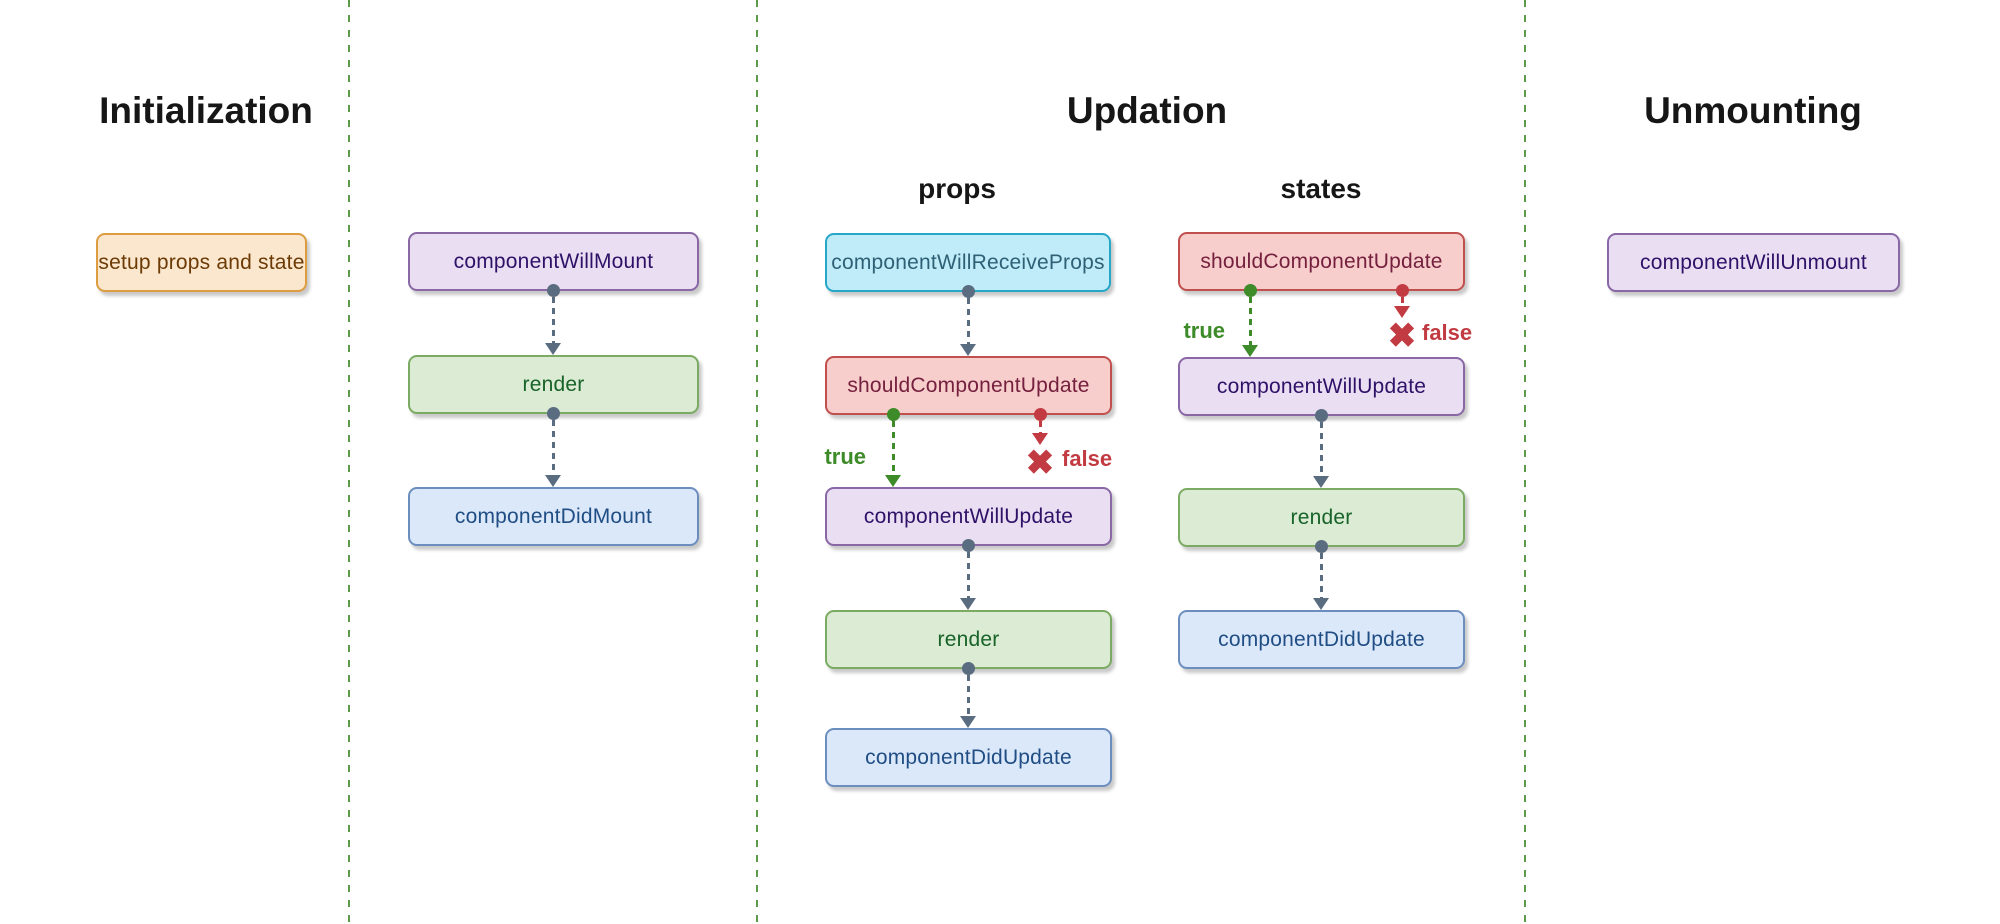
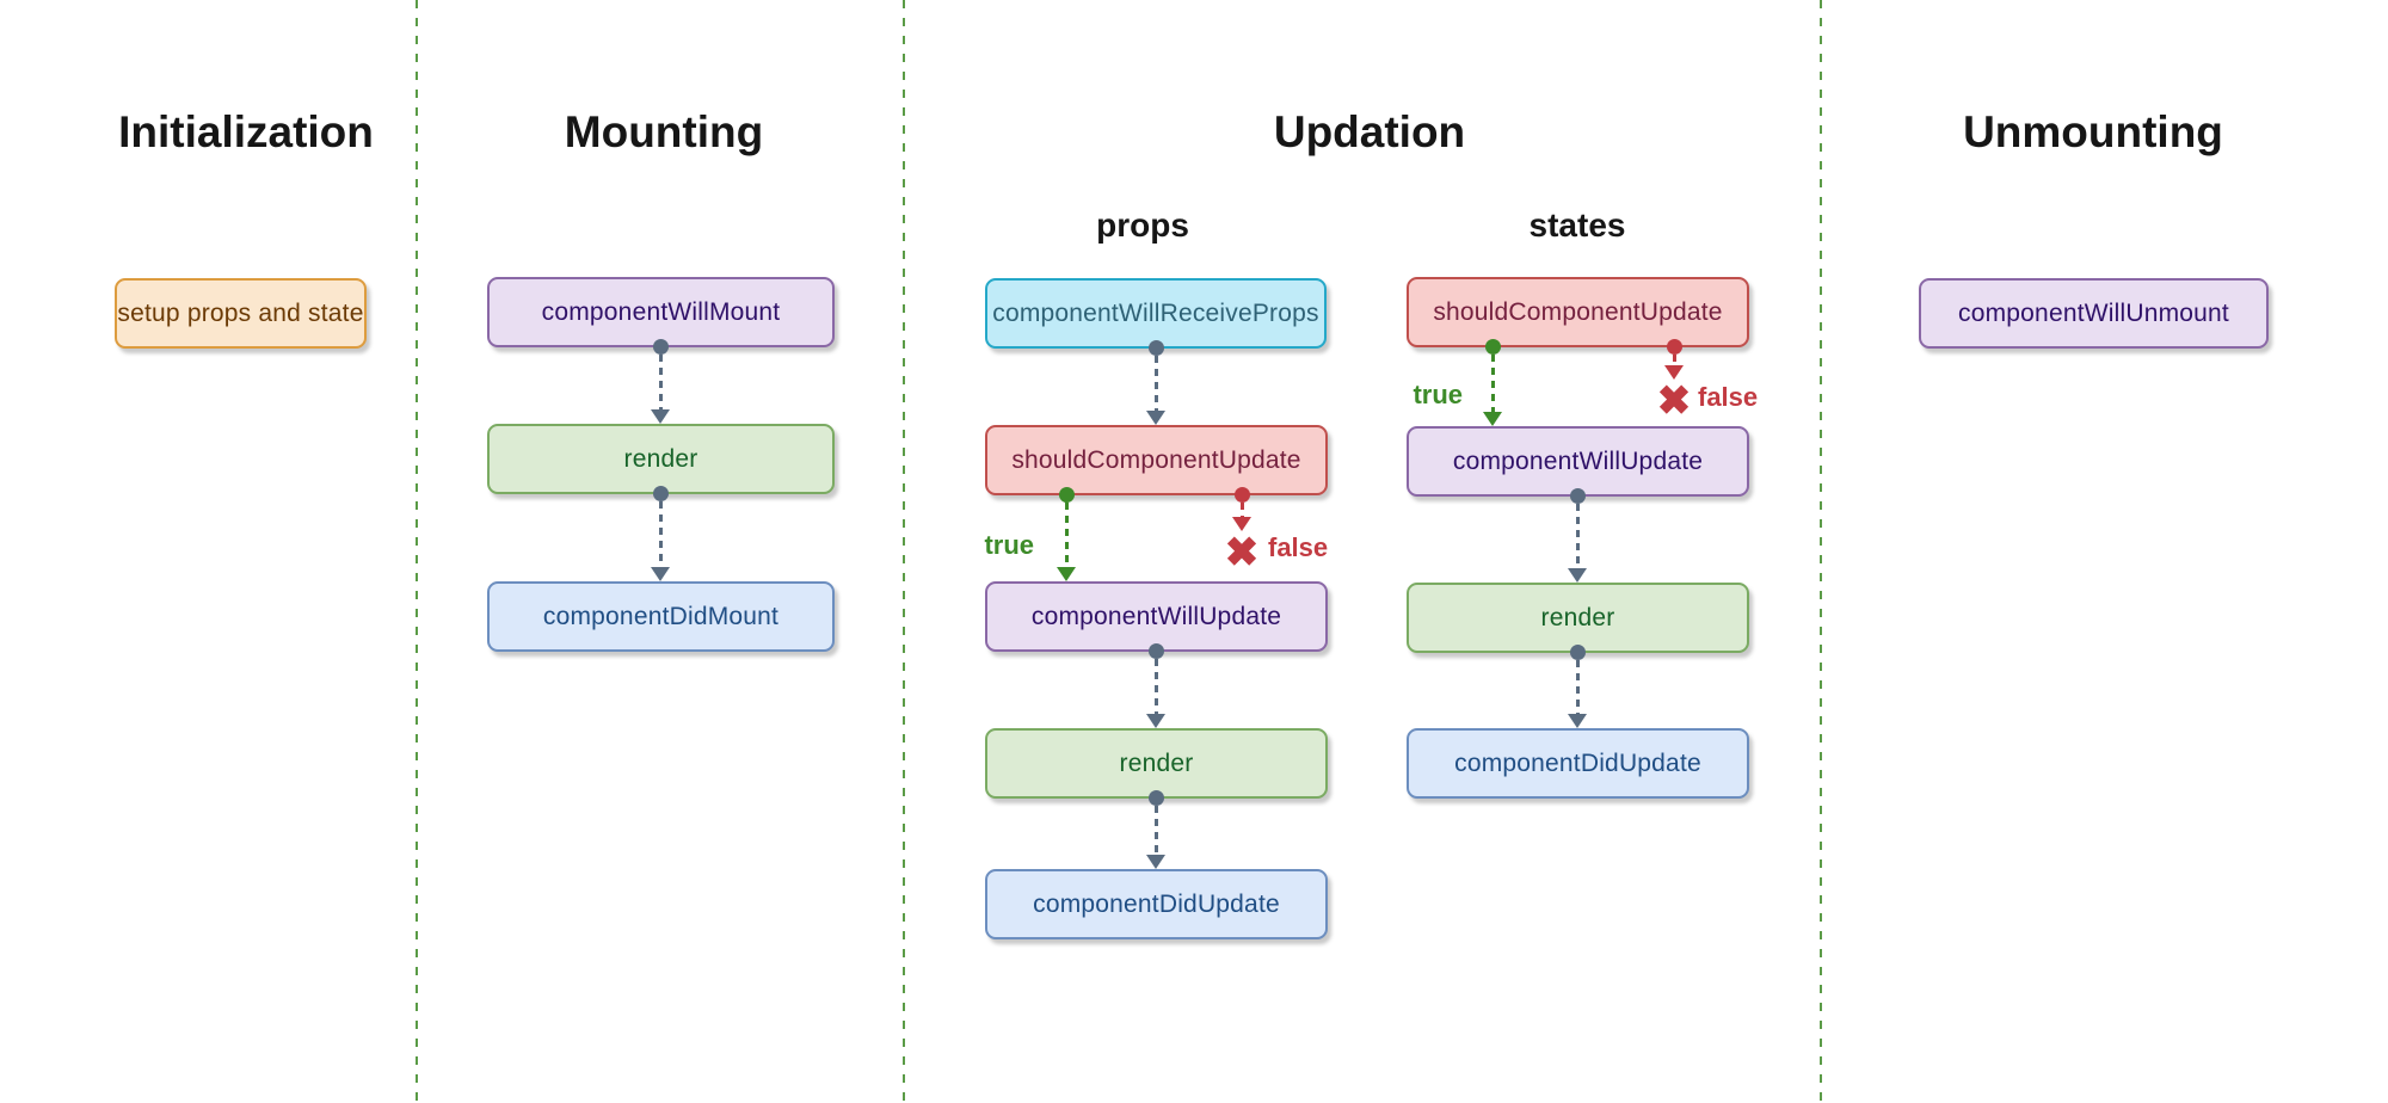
  Initialization
+ Mounting
  Updation
  Unmounting
  props
  states
  setup props and state
  componentWillMount
  render
  componentDidMount
  componentWillReceiveProps
  shouldComponentUpdate
  componentWillUpdate
  render
  componentDidUpdate
  ✖
  true
  false
  shouldComponentUpdate
  componentWillUpdate
  render
  componentDidUpdate
  ✖
  true
  false
  componentWillUnmount
